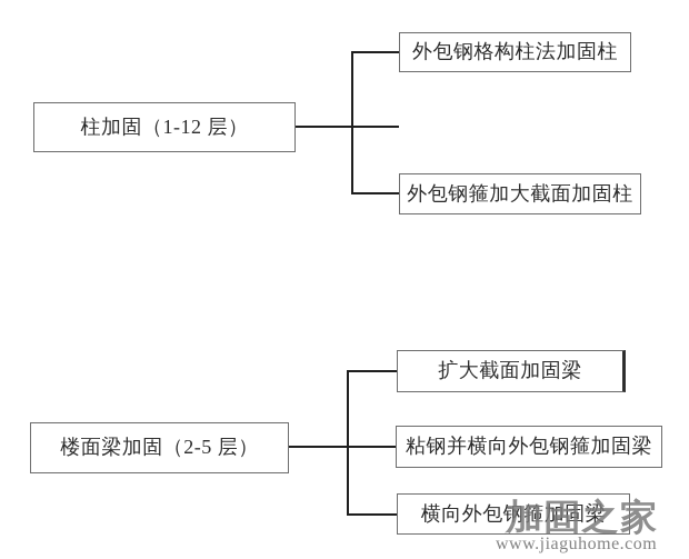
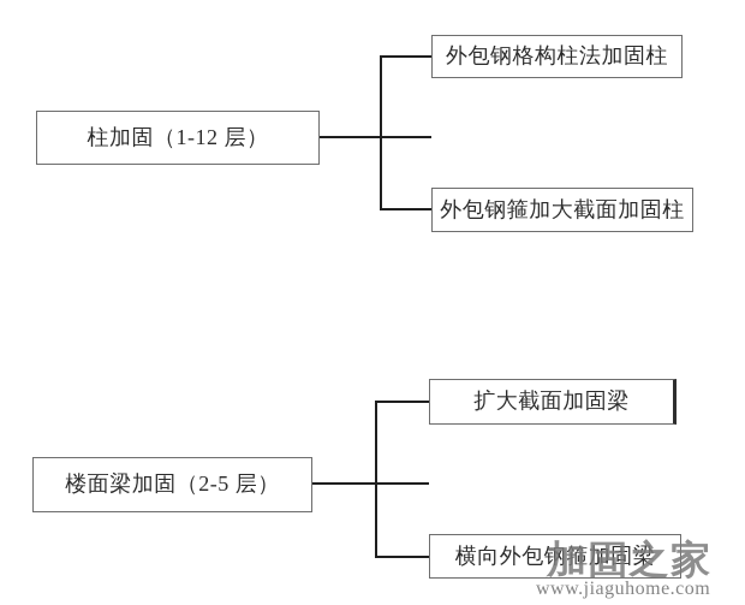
  柱加固（1-12 层）
  外包钢格构柱法加固柱
  外包钢箍加大截面加固柱
  楼面梁加固（2-5 层）
  扩大截面加固梁
- 粘钢并横向外包钢箍加固梁
  横向外包钢箍加固梁
  加固之家
  www.jiaguhome.com
